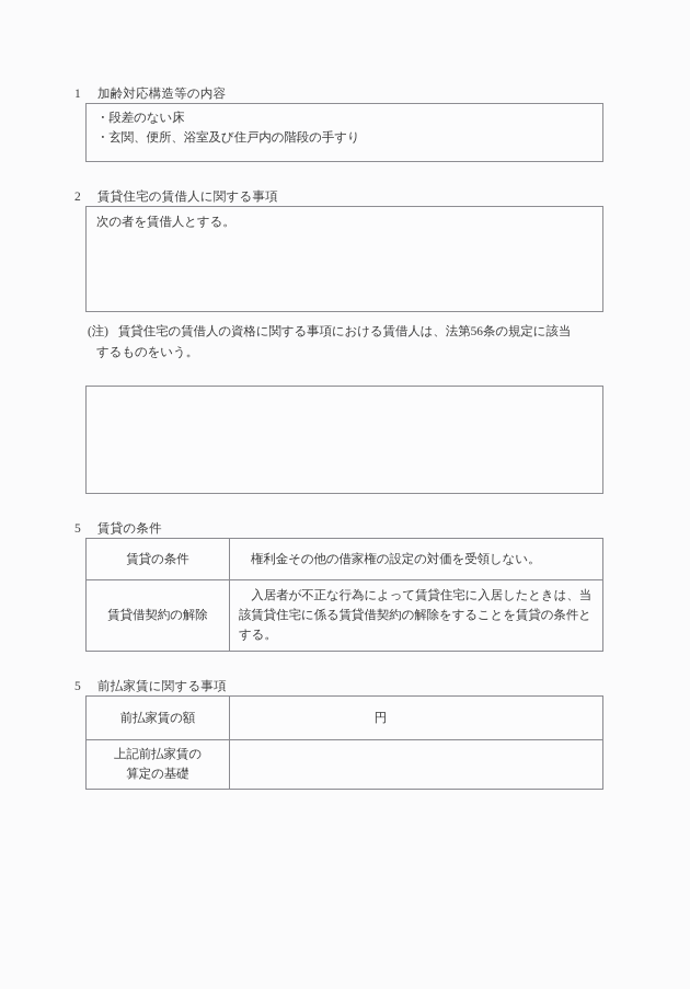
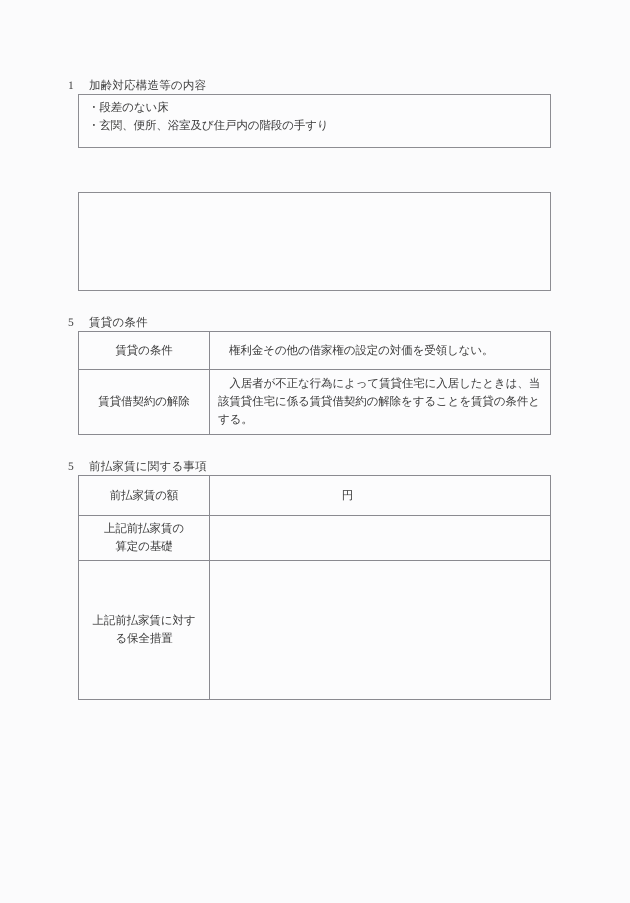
  1 加齢対応構造等の内容
  ・段差のない床
  ・玄関、便所、浴室及び住戸内の階段の手すり
- 2 賃貸住宅の賃借人に関する事項
- 次の者を賃借人とする。
- (注) 賃貸住宅の賃借人の資格に関する事項における賃借人は、法第56条の規定に該当
- するものをいう。
  5 賃貸の条件
  賃貸の条件	権利金その他の借家権の設定の対価を受領しない。
  賃貸借契約の解除	入居者が不正な行為によって賃貸住宅に入居したときは、当該賃貸住宅に係る賃貸借契約の解除をすることを賃貸の条件とする。
  5 前払家賃に関する事項
  前払家賃の額	円
  上記前払家賃の 算定の基礎
+ 上記前払家賃に対す る保全措置
